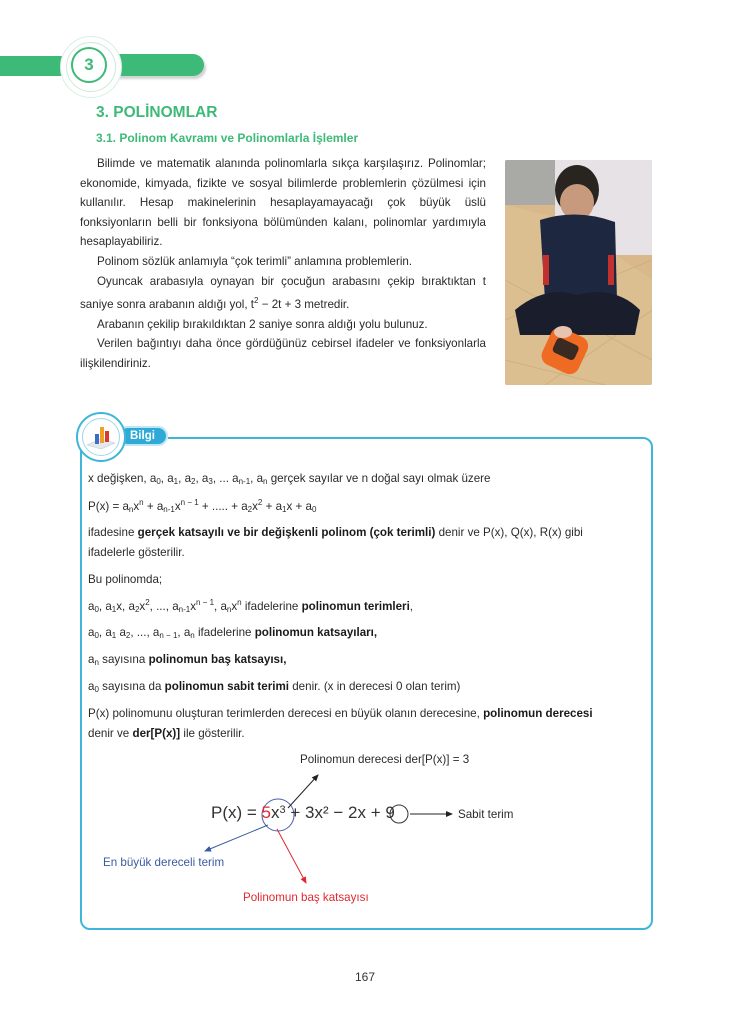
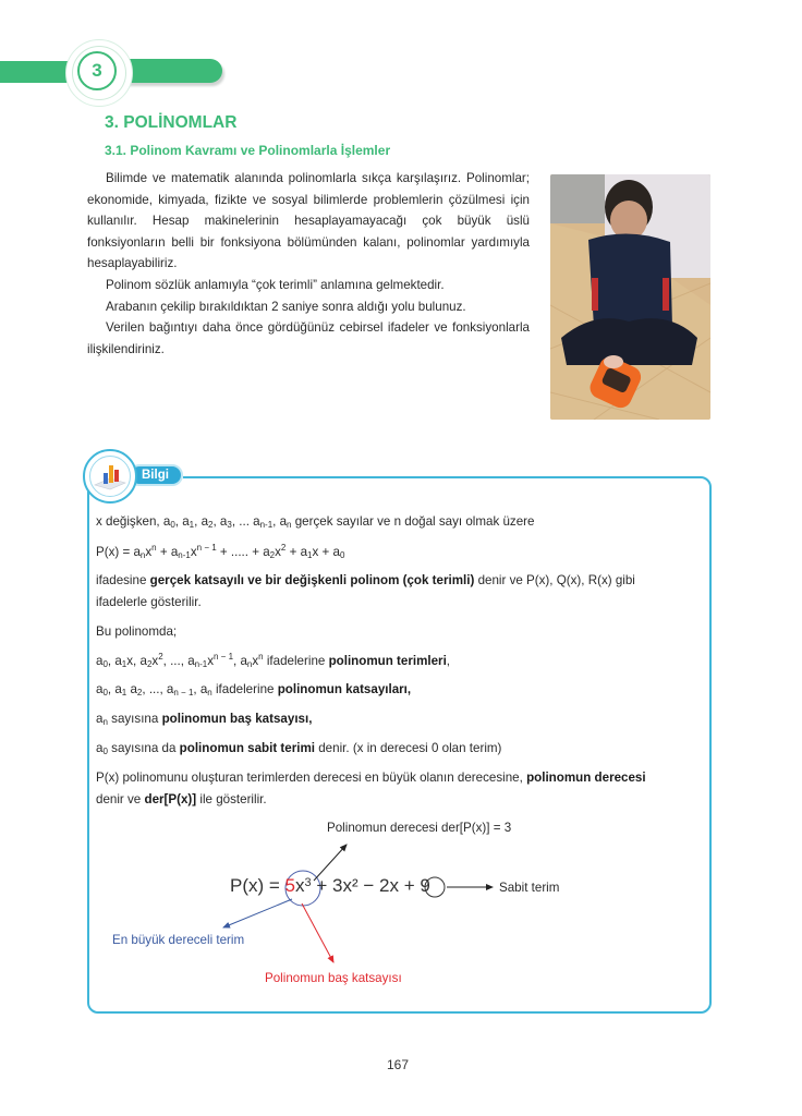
  3
  3. POLİNOMLAR
  3.1. Polinom Kavramı ve Polinomlarla İşlemler
  Bilimde ve matematik alanında polinomlarla sıkça karşılaşırız. Polinomlar; ekonomide, kimyada, fizikte ve sosyal bilimlerde problemlerin çözülmesi için kullanılır. Hesap makinelerinin hesaplayamayacağı çok büyük üslü fonksiyonların belli bir fonksiyona bölümünden kalanı, polinomlar yardımıyla hesaplayabiliriz.
- Polinom sözlük anlamıyla “çok terimli” anlamına problemlerin.
+ Polinom sözlük anlamıyla “çok terimli” anlamına gelmektedir.
- Oyuncak arabasıyla oynayan bir çocuğun arabasını çekip bıraktıktan t saniye sonra arabanın aldığı yol, t2 − 2t + 3 metredir.
  Arabanın çekilip bırakıldıktan 2 saniye sonra aldığı yolu bulunuz.
  Verilen bağıntıyı daha önce gördüğünüz cebirsel ifadeler ve fonksiyonlarla ilişkilendiriniz.
  Bilgi
  x değişken, a0, a1, a2, a3, ... an-1, an gerçek sayılar ve n doğal sayı olmak üzere
  P(x) = anxn + an-1xn − 1 + ..... + a2x2 + a1x + a0
  ifadesine gerçek katsayılı ve bir değişkenli polinom (çok terimli) denir ve P(x), Q(x), R(x) gibi
  ifadelerle gösterilir.
  Bu polinomda;
  a0, a1x, a2x2, ..., an-1xn − 1, anxn ifadelerine polinomun terimleri,
  a0, a1 a2, ..., an − 1, an ifadelerine polinomun katsayıları,
  an sayısına polinomun baş katsayısı,
  a0 sayısına da polinomun sabit terimi denir. (x in derecesi 0 olan terim)
  P(x) polinomunu oluşturan terimlerden derecesi en büyük olanın derecesine, polinomun derecesi
  denir ve der[P(x)] ile gösterilir.
  Polinomun derecesi der[P(x)] = 3
  P(x) = 5x3 + 3x² − 2x + 9
  Sabit terim
  En büyük dereceli terim
  Polinomun baş katsayısı
  167
